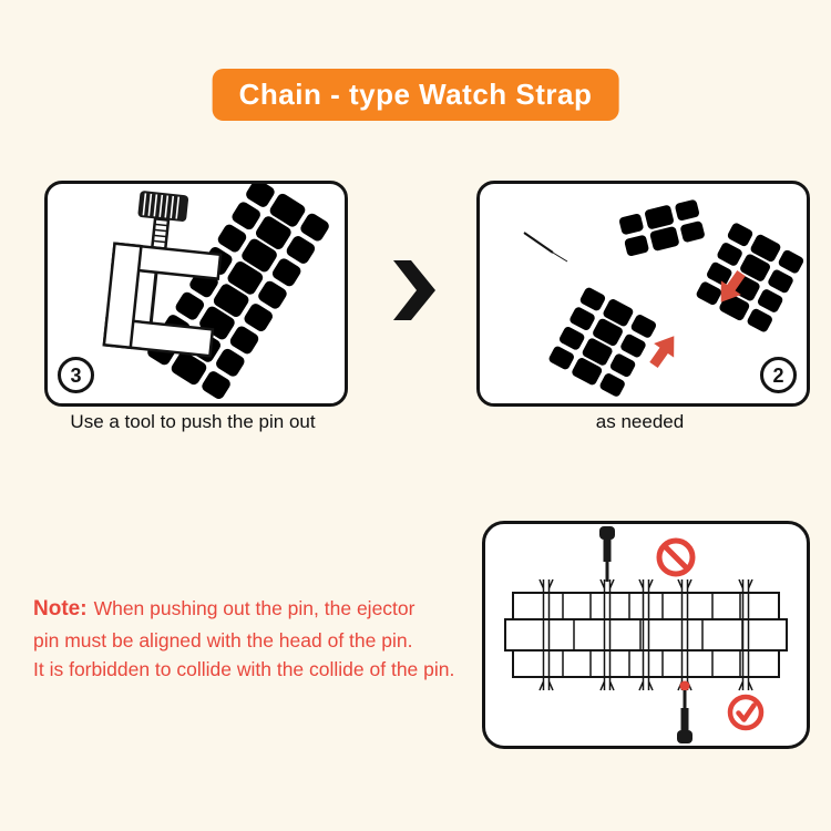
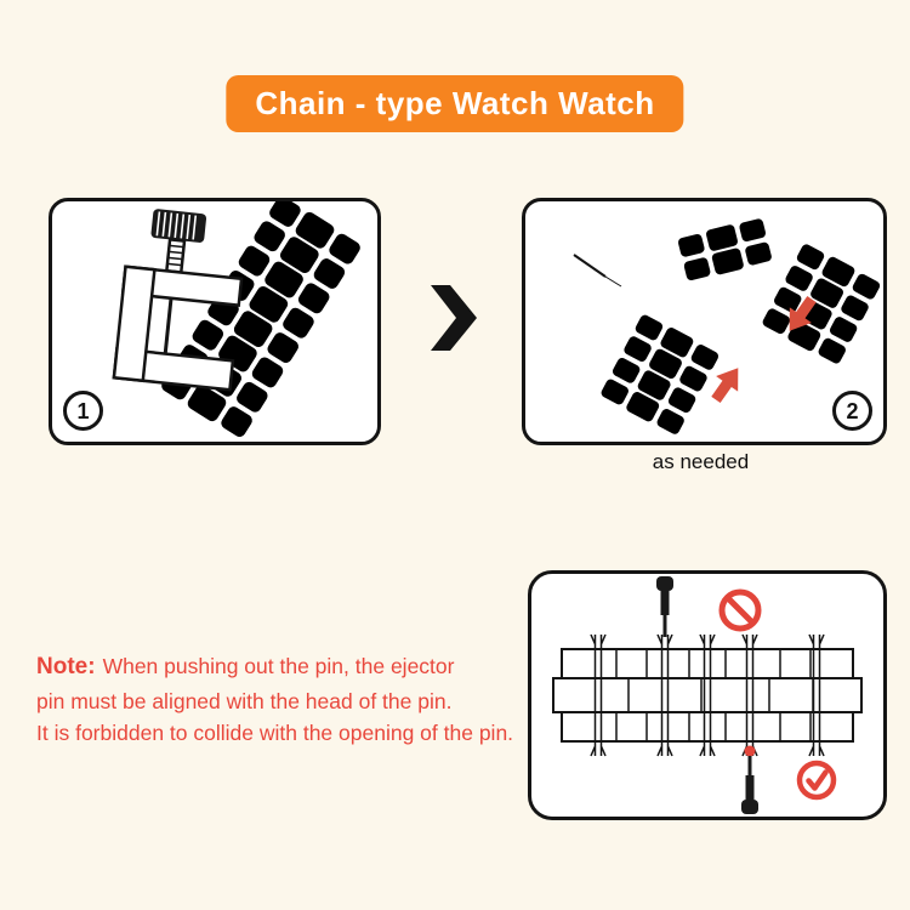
- Chain - type Watch Strap
+ Chain - type Watch Watch
- 3
+ 1
  2
- Use a tool to push the pin out
  as needed
  Note: When pushing out the pin, the ejector
  pin must be aligned with the head of the pin.
- It is forbidden to collide with the collide of the pin.
+ It is forbidden to collide with the opening of the pin.
